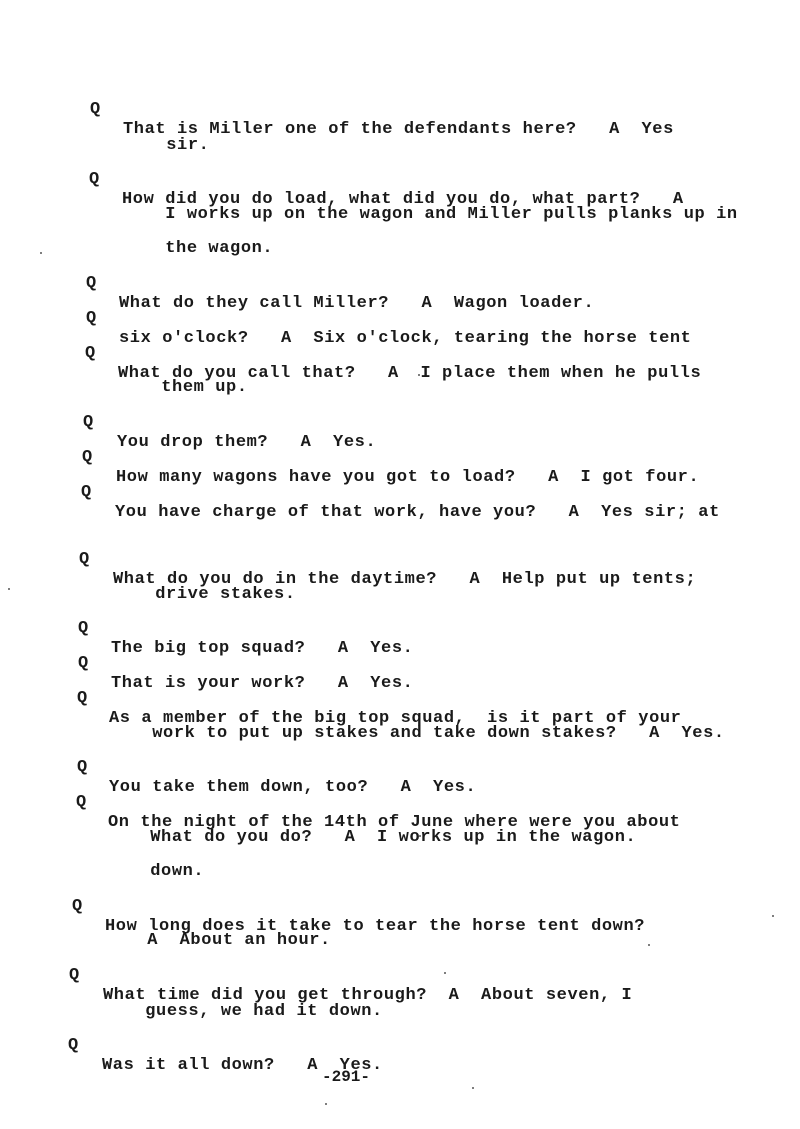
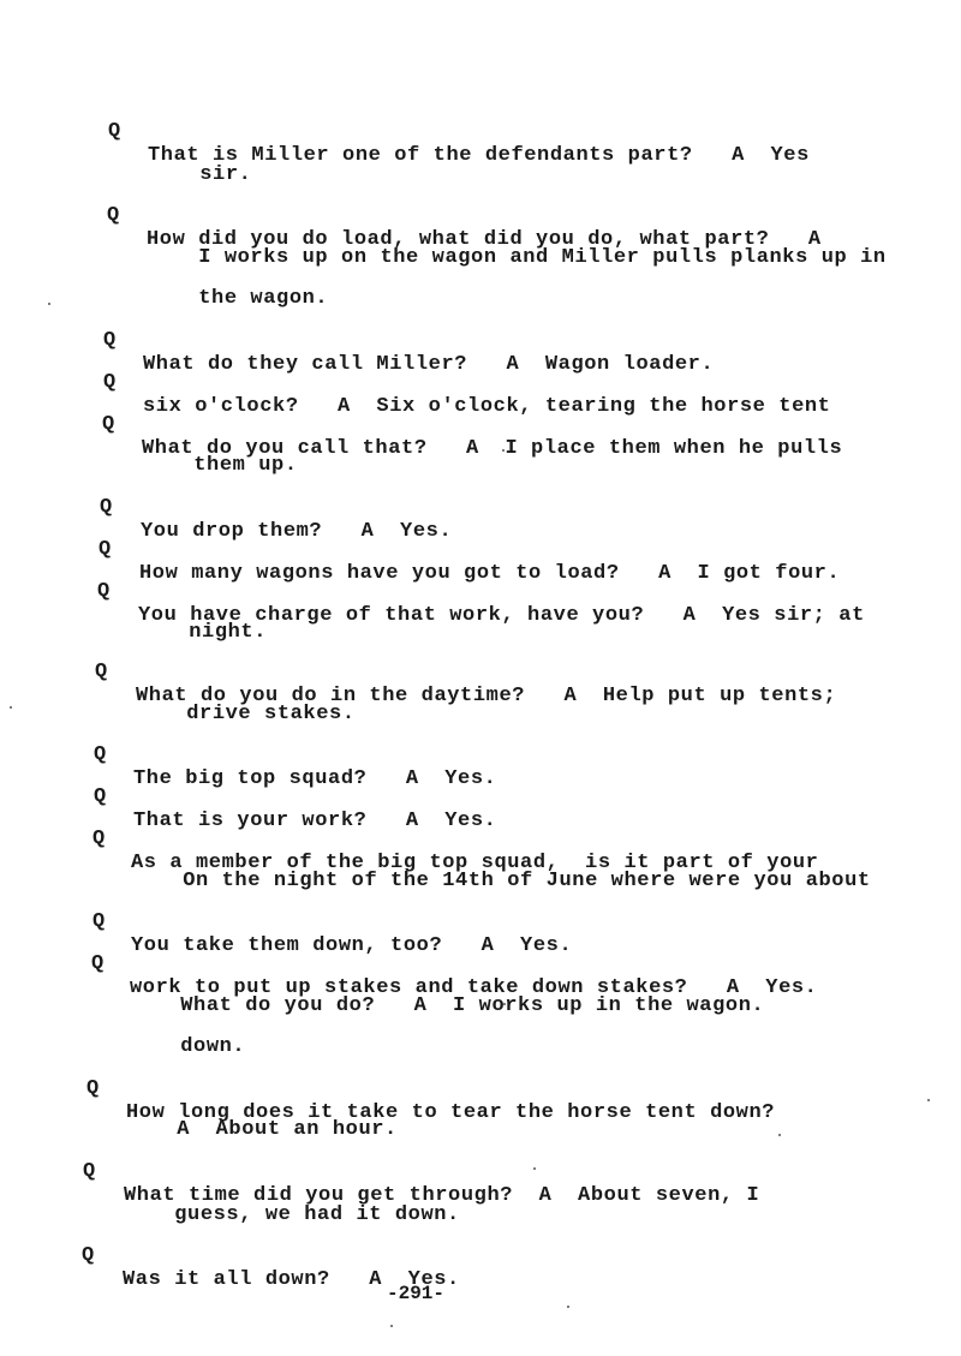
  Q
- That is Miller one of the defendants here? A Yes
+ That is Miller one of the defendants part? A Yes
  sir.
  Q
  How did you do load, what did you do, what part? A
  I works up on the wagon and Miller pulls planks up in
  the wagon.
  Q
  What do they call Miller? A Wagon loader.
  Q
  six o'clock? A Six o'clock, tearing the horse tent
  Q
  What do you call that? A I place them when he pulls
  them up.
  Q
  You drop them? A Yes.
  Q
  How many wagons have you got to load? A I got four.
  Q
  You have charge of that work, have you? A Yes sir; at
+ night.
  Q
  What do you do in the daytime? A Help put up tents;
  drive stakes.
  Q
  The big top squad? A Yes.
  Q
  That is your work? A Yes.
  Q
  As a member of the big top squad, is it part of your
- work to put up stakes and take down stakes? A Yes.
+ On the night of the 14th of June where were you about
  Q
  You take them down, too? A Yes.
  Q
- On the night of the 14th of June where were you about
+ work to put up stakes and take down stakes? A Yes.
  What do you do? A I works up in the wagon.
  down.
  Q
  How long does it take to tear the horse tent down?
  A About an hour.
  Q
  What time did you get through? A About seven, I
  guess, we had it down.
  Q
  Was it all down? A Yes.
  -291-
